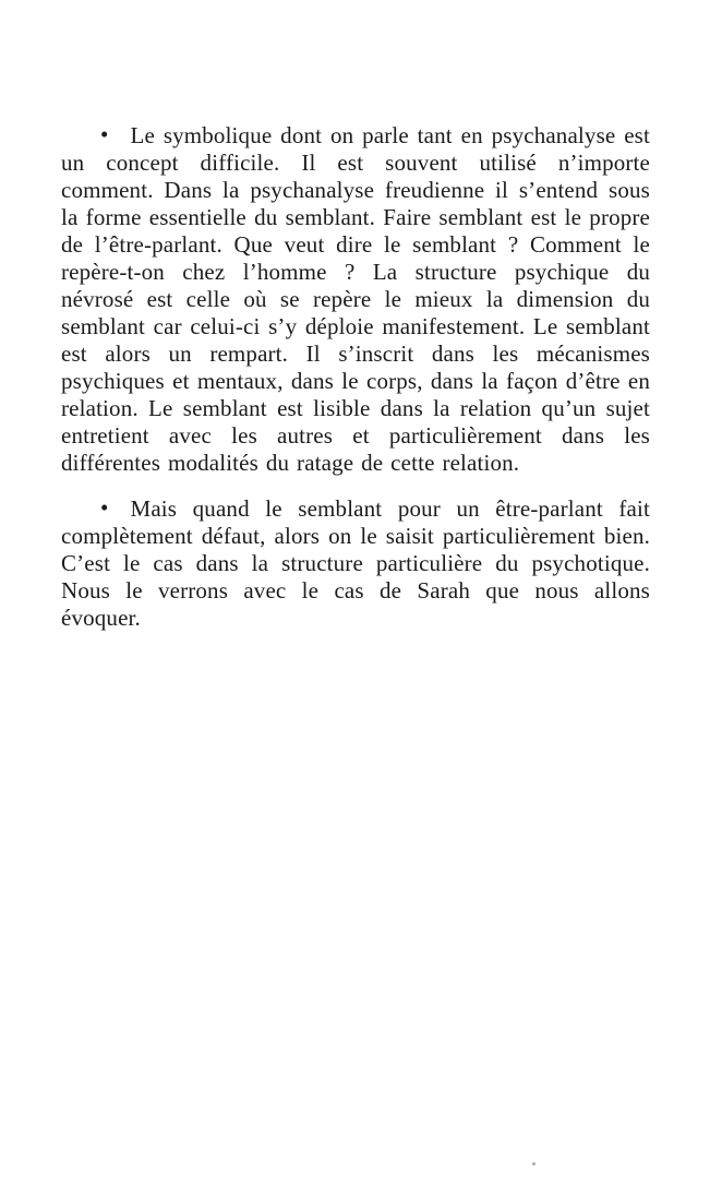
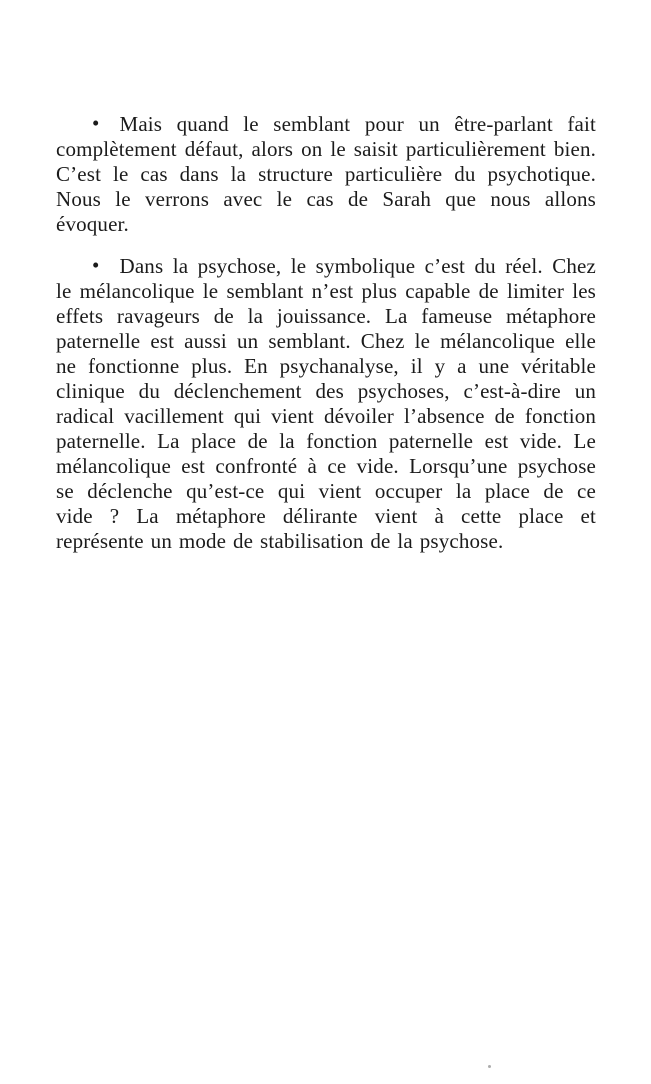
- • Le symbolique dont on parle tant en psychanalyse est un concept difficile. Il est souvent utilisé n’importe comment. Dans la psychanalyse freudienne il s’entend sous la forme essentielle du semblant. Faire semblant est le propre de l’être-parlant. Que veut dire le semblant ? Comment le repère-t-on chez l’homme ? La structure psychique du névrosé est celle où se repère le mieux la dimension du semblant car celui-ci s’y déploie manifestement. Le semblant est alors un rempart. Il s’inscrit dans les mécanismes psychiques et mentaux, dans le corps, dans la façon d’être en relation. Le semblant est lisible dans la relation qu’un sujet entretient avec les autres et particulièrement dans les différentes modalités du ratage de cette relation.
  • Mais quand le semblant pour un être-parlant fait complètement défaut, alors on le saisit particulièrement bien. C’est le cas dans la structure particulière du psychotique. Nous le verrons avec le cas de Sarah que nous allons évoquer.
+ • Dans la psychose, le symbolique c’est du réel. Chez le mélancolique le semblant n’est plus capable de limiter les effets ravageurs de la jouissance. La fameuse métaphore paternelle est aussi un semblant. Chez le mélancolique elle ne fonctionne plus. En psychanalyse, il y a une véritable clinique du déclenchement des psychoses, c’est-à-dire un radical vacillement qui vient dévoiler l’absence de fonction paternelle. La place de la fonction paternelle est vide. Le mélancolique est confronté à ce vide. Lorsqu’une psychose se déclenche qu’est-ce qui vient occuper la place de ce vide ? La métaphore délirante vient à cette place et représente un mode de stabilisation de la psychose.
